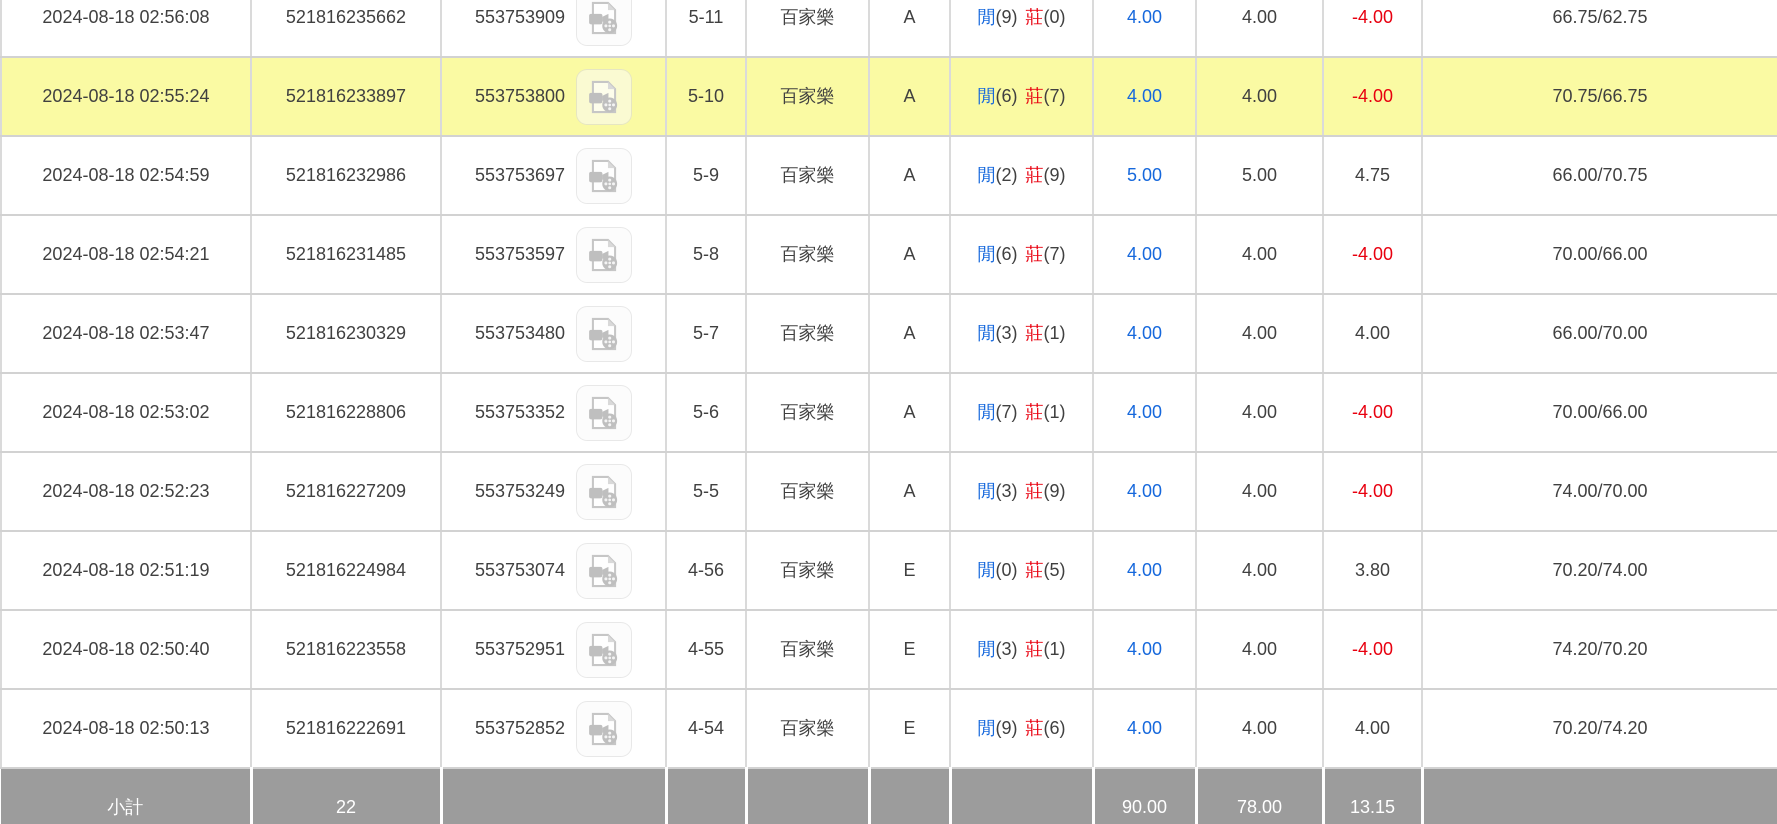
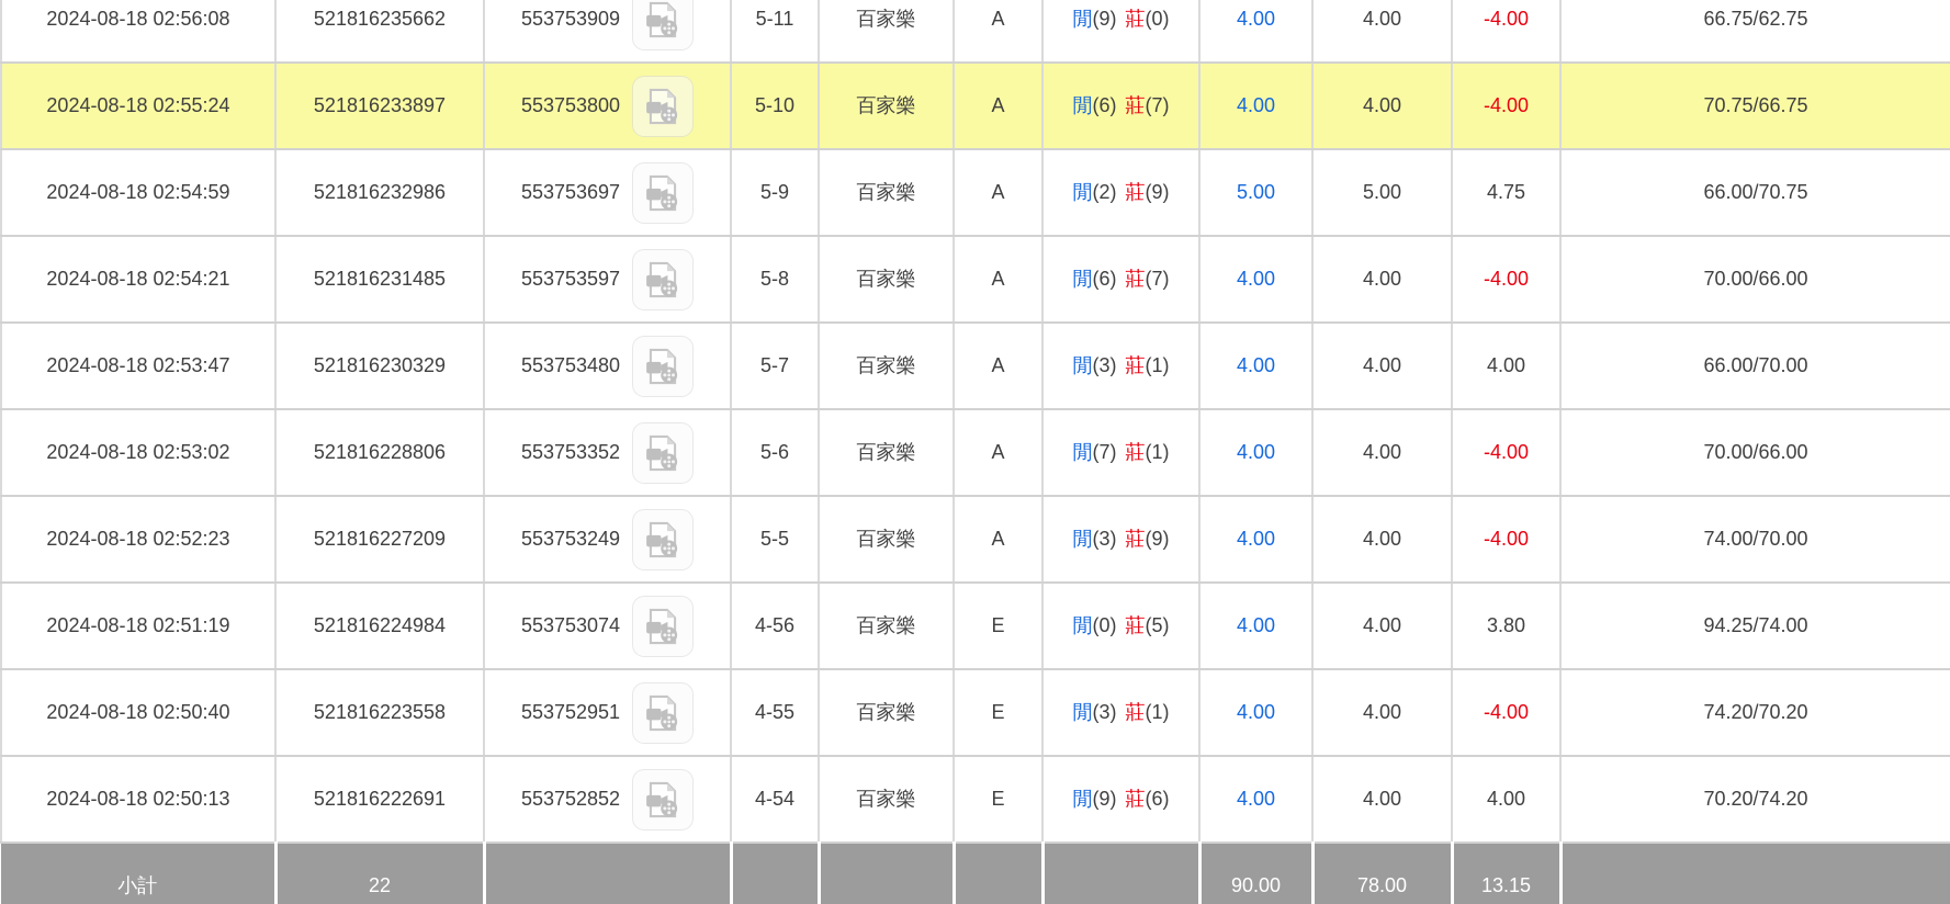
  2024-08-18 02:56:08	521816235662	553753909	5-11	百家樂	A	閒(9) 莊(0)	4.00	4.00	-4.00	66.75/62.75
  2024-08-18 02:55:24	521816233897	553753800	5-10	百家樂	A	閒(6) 莊(7)	4.00	4.00	-4.00	70.75/66.75
  2024-08-18 02:54:59	521816232986	553753697	5-9	百家樂	A	閒(2) 莊(9)	5.00	5.00	4.75	66.00/70.75
  2024-08-18 02:54:21	521816231485	553753597	5-8	百家樂	A	閒(6) 莊(7)	4.00	4.00	-4.00	70.00/66.00
  2024-08-18 02:53:47	521816230329	553753480	5-7	百家樂	A	閒(3) 莊(1)	4.00	4.00	4.00	66.00/70.00
  2024-08-18 02:53:02	521816228806	553753352	5-6	百家樂	A	閒(7) 莊(1)	4.00	4.00	-4.00	70.00/66.00
  2024-08-18 02:52:23	521816227209	553753249	5-5	百家樂	A	閒(3) 莊(9)	4.00	4.00	-4.00	74.00/70.00
- 2024-08-18 02:51:19	521816224984	553753074	4-56	百家樂	E	閒(0) 莊(5)	4.00	4.00	3.80	70.20/74.00
+ 2024-08-18 02:51:19	521816224984	553753074	4-56	百家樂	E	閒(0) 莊(5)	4.00	4.00	3.80	94.25/74.00
  2024-08-18 02:50:40	521816223558	553752951	4-55	百家樂	E	閒(3) 莊(1)	4.00	4.00	-4.00	74.20/70.20
  2024-08-18 02:50:13	521816222691	553752852	4-54	百家樂	E	閒(9) 莊(6)	4.00	4.00	4.00	70.20/74.20
  小計	22						90.00	78.00	13.15
